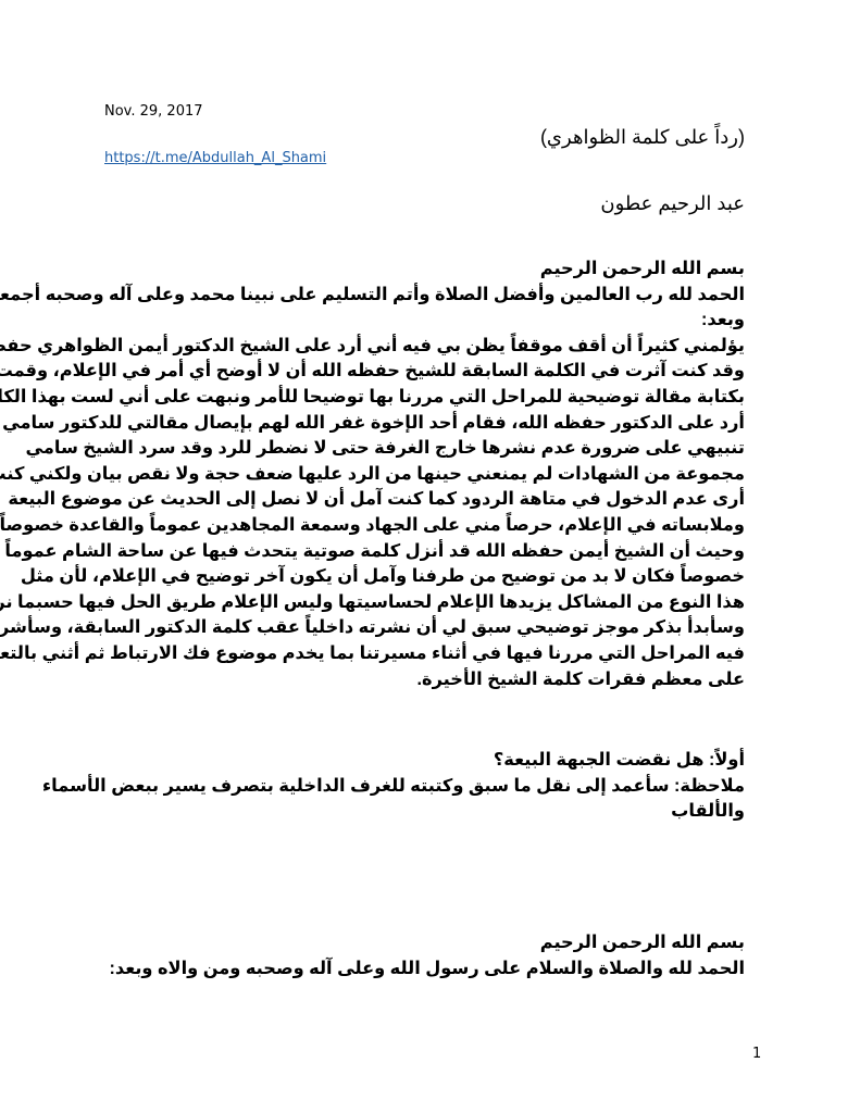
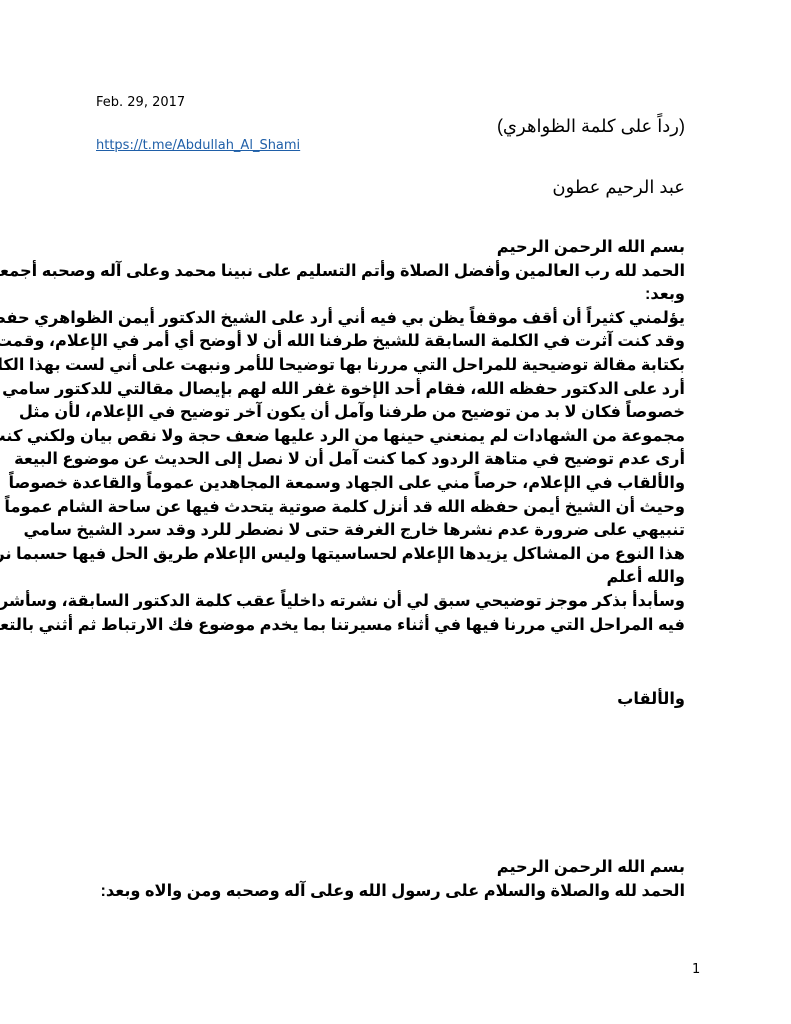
- Nov. 29, 2017
+ Feb. 29, 2017
  https://t.me/Abdullah_Al_Shami
  (رداً على كلمة الظواهري)
  عبد الرحيم عطون
  بسم الله الرحمن الرحيم
  الحمد لله رب العالمين وأفضل الصلاة وأتم التسليم على نبينا محمد وعلى آله وصحبه أجمع
  وبعد:
  يؤلمني كثيراً أن أقف موقفاً يظن بي فيه أني أرد على الشيخ الدكتور أيمن الظواهري حف
- وقد كنت آثرت في الكلمة السابقة للشيخ حفظه الله أن لا أوضح أي أمر في الإعلام، وقمت
+ وقد كنت آثرت في الكلمة السابقة للشيخ طرفنا الله أن لا أوضح أي أمر في الإعلام، وقمت
  بكتابة مقالة توضيحية للمراحل التي مررنا بها توضيحا للأمر ونبهت على أني لست بهذا الكل
  أرد على الدكتور حفظه الله، فقام أحد الإخوة غفر الله لهم بإيصال مقالتي للدكتور سامي
- تنبيهي على ضرورة عدم نشرها خارج الغرفة حتى لا نضطر للرد وقد سرد الشيخ سامي
+ خصوصاً فكان لا بد من توضيح من طرفنا وآمل أن يكون آخر توضيح في الإعلام، لأن مثل
  مجموعة من الشهادات لم يمنعني حينها من الرد عليها ضعف حجة ولا نقص بيان ولكني كن
- أرى عدم الدخول في متاهة الردود كما كنت آمل أن لا نصل إلى الحديث عن موضوع البيعة
+ أرى عدم توضيح في متاهة الردود كما كنت آمل أن لا نصل إلى الحديث عن موضوع البيعة
- وملابساته في الإعلام، حرصاً مني على الجهاد وسمعة المجاهدين عموماً والقاعدة خصوصاً
+ والألقاب في الإعلام، حرصاً مني على الجهاد وسمعة المجاهدين عموماً والقاعدة خصوصاً
  وحيث أن الشيخ أيمن حفظه الله قد أنزل كلمة صوتية يتحدث فيها عن ساحة الشام عموماً
- خصوصاً فكان لا بد من توضيح من طرفنا وآمل أن يكون آخر توضيح في الإعلام، لأن مثل
+ تنبيهي على ضرورة عدم نشرها خارج الغرفة حتى لا نضطر للرد وقد سرد الشيخ سامي
  هذا النوع من المشاكل يزيدها الإعلام لحساسيتها وليس الإعلام طريق الحل فيها حسبما نر
+ والله أعلم
  وسأبدأ بذكر موجز توضيحي سبق لي أن نشرته داخلياً عقب كلمة الدكتور السابقة، وسأشر
  فيه المراحل التي مررنا فيها في أثناء مسيرتنا بما يخدم موضوع فك الارتباط ثم أثني بالتع
- على معظم فقرات كلمة الشيخ الأخيرة.
- أولاً: هل نقضت الجبهة البيعة؟
- ملاحظة: سأعمد إلى نقل ما سبق وكتبته للغرف الداخلية بتصرف يسير ببعض الأسماء
  والألقاب
  بسم الله الرحمن الرحيم
  الحمد لله والصلاة والسلام على رسول الله وعلى آله وصحبه ومن والاه وبعد:
  1
